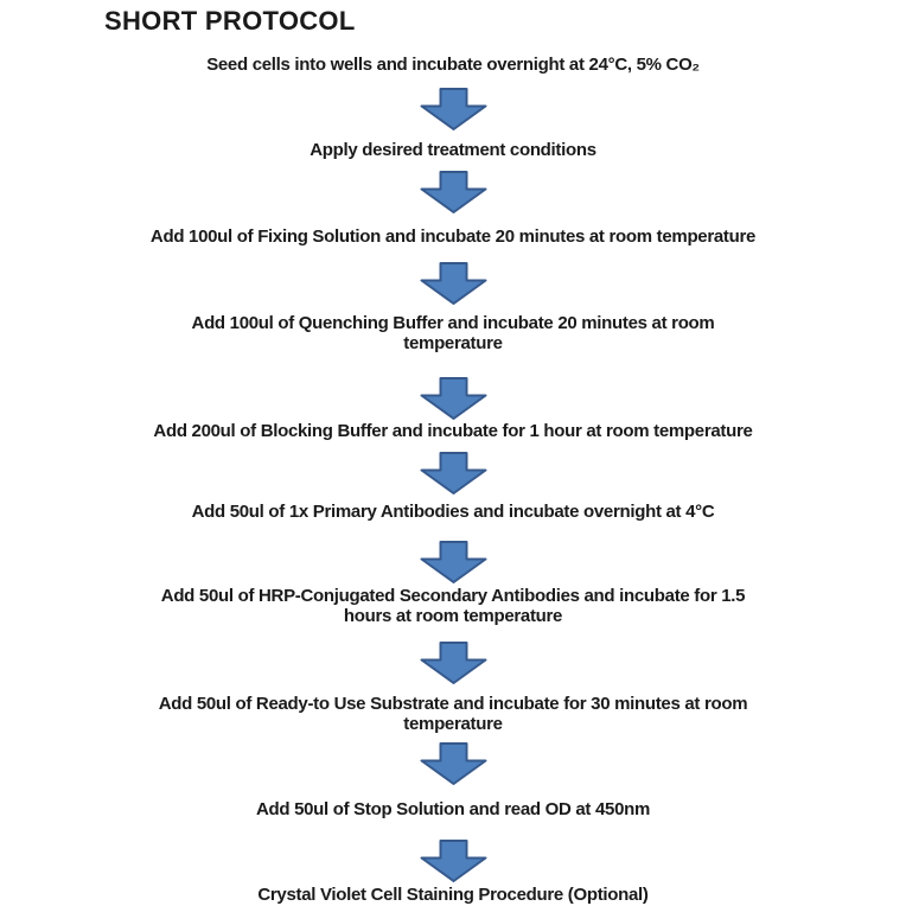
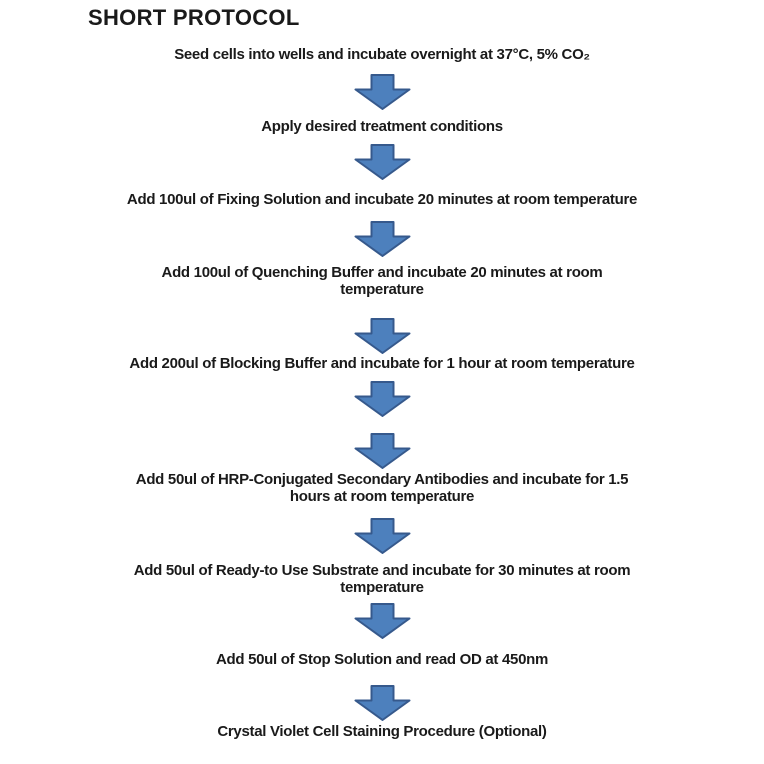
  SHORT PROTOCOL
- Seed cells into wells and incubate overnight at 24°C, 5% CO₂
+ Seed cells into wells and incubate overnight at 37°C, 5% CO₂
  Apply desired treatment conditions
  Add 100ul of Fixing Solution and incubate 20 minutes at room temperature
  Add 100ul of Quenching Buffer and incubate 20 minutes at room
  temperature
  Add 200ul of Blocking Buffer and incubate for 1 hour at room temperature
- Add 50ul of 1x Primary Antibodies and incubate overnight at 4°C
  Add 50ul of HRP-Conjugated Secondary Antibodies and incubate for 1.5
  hours at room temperature
  Add 50ul of Ready-to Use Substrate and incubate for 30 minutes at room
  temperature
  Add 50ul of Stop Solution and read OD at 450nm
  Crystal Violet Cell Staining Procedure (Optional)
